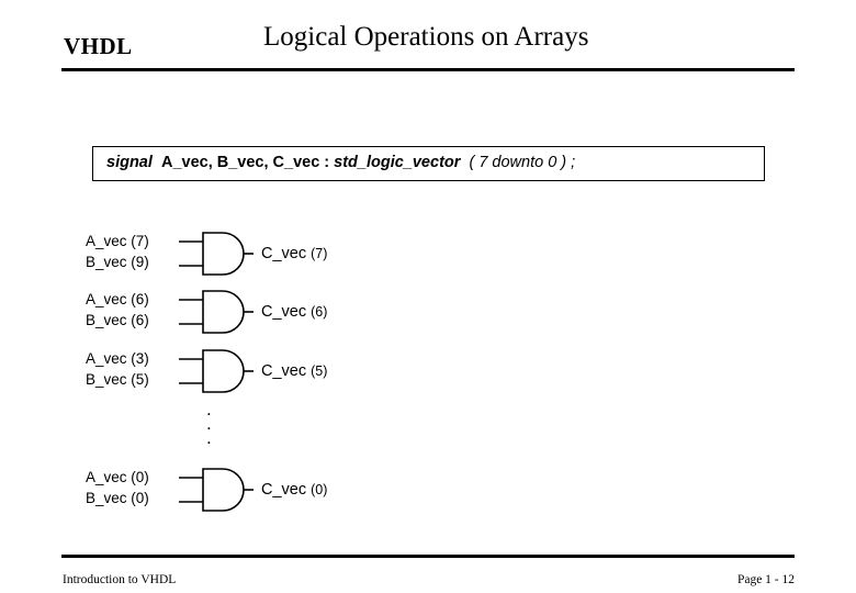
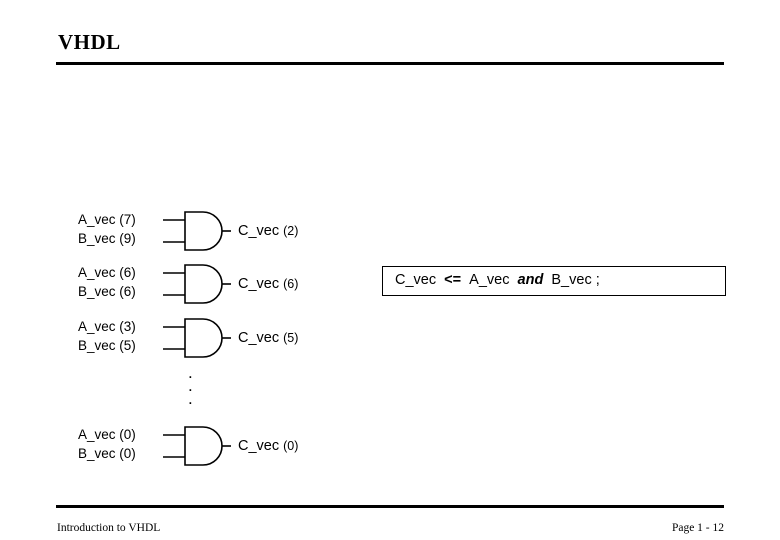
  VHDL
- Logical Operations on Arrays
- signal A_vec, B_vec, C_vec : std_logic_vector ( 7 downto 0 ) ;
  A_vec (7)
  B_vec (9)
- C_vec (7)
+ C_vec (2)
  A_vec (6)
  B_vec (6)
  C_vec (6)
  A_vec (3)
  B_vec (5)
  C_vec (5)
  .
  .
  .
  A_vec (0)
  B_vec (0)
  C_vec (0)
+ C_vec <= A_vec and B_vec ;
  Introduction to VHDL
  Page 1 - 12
